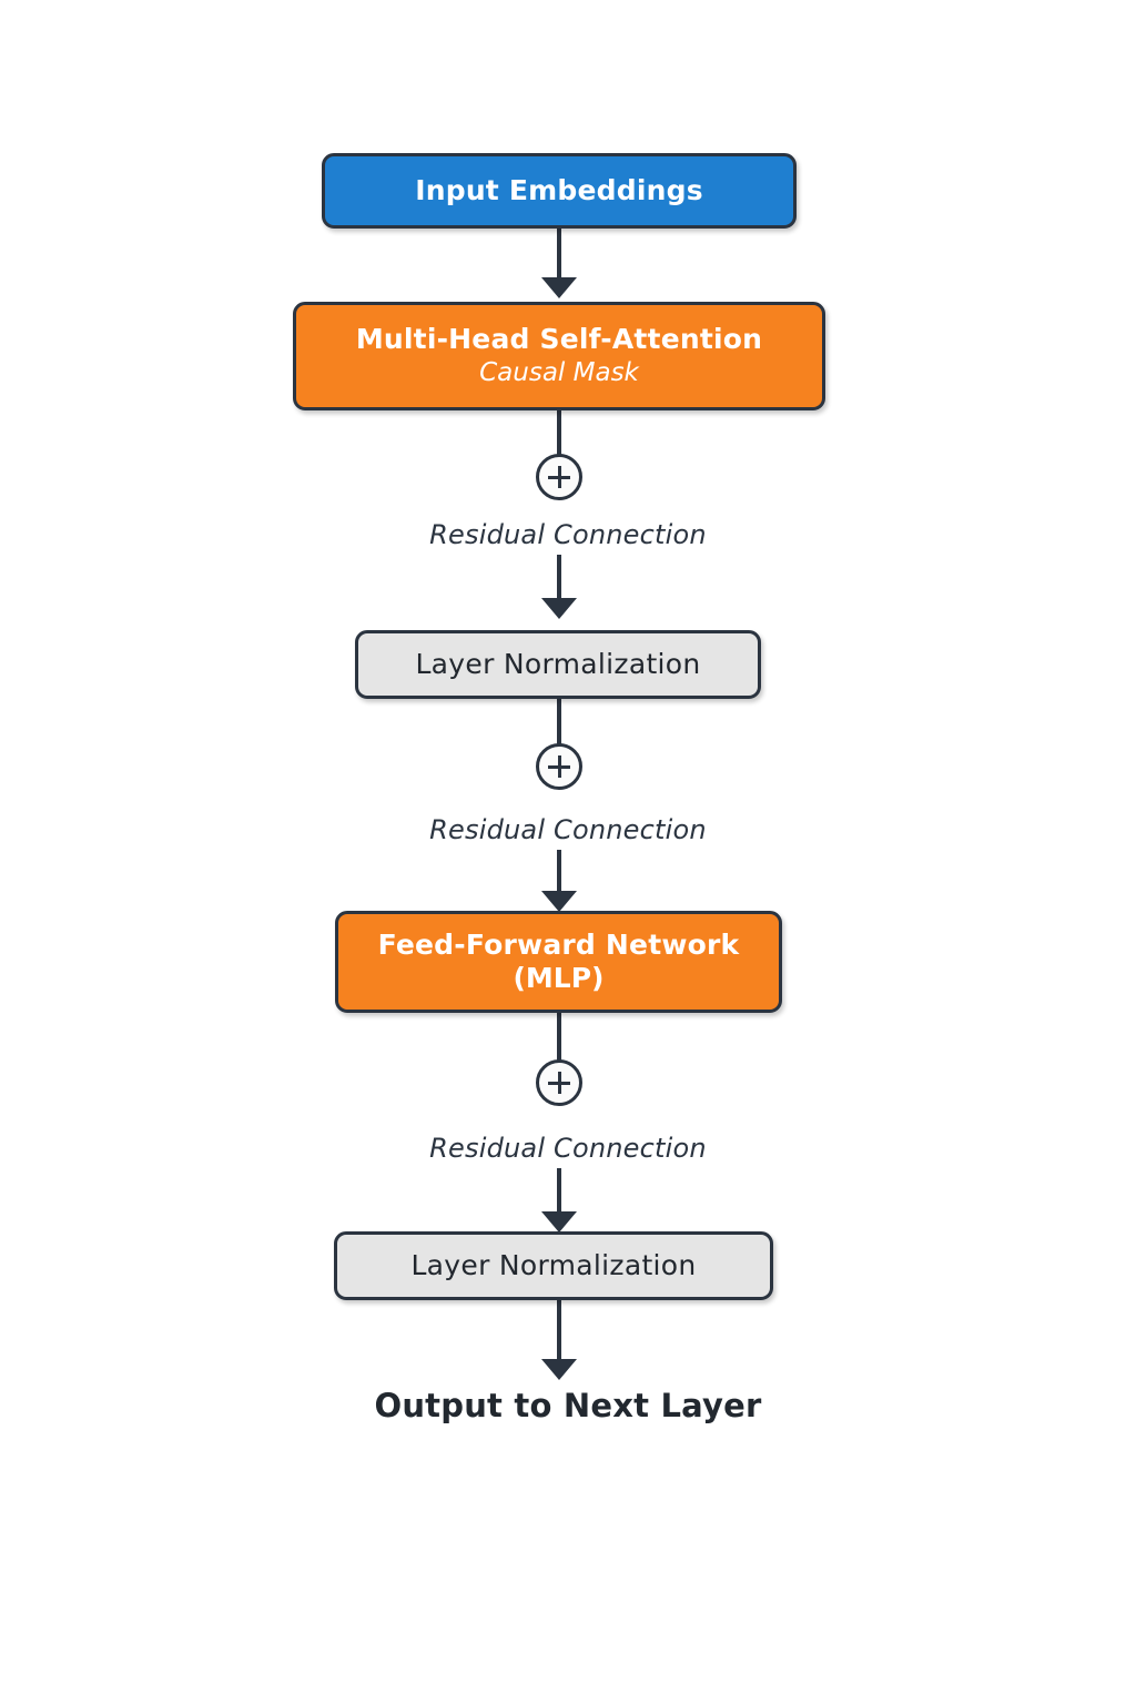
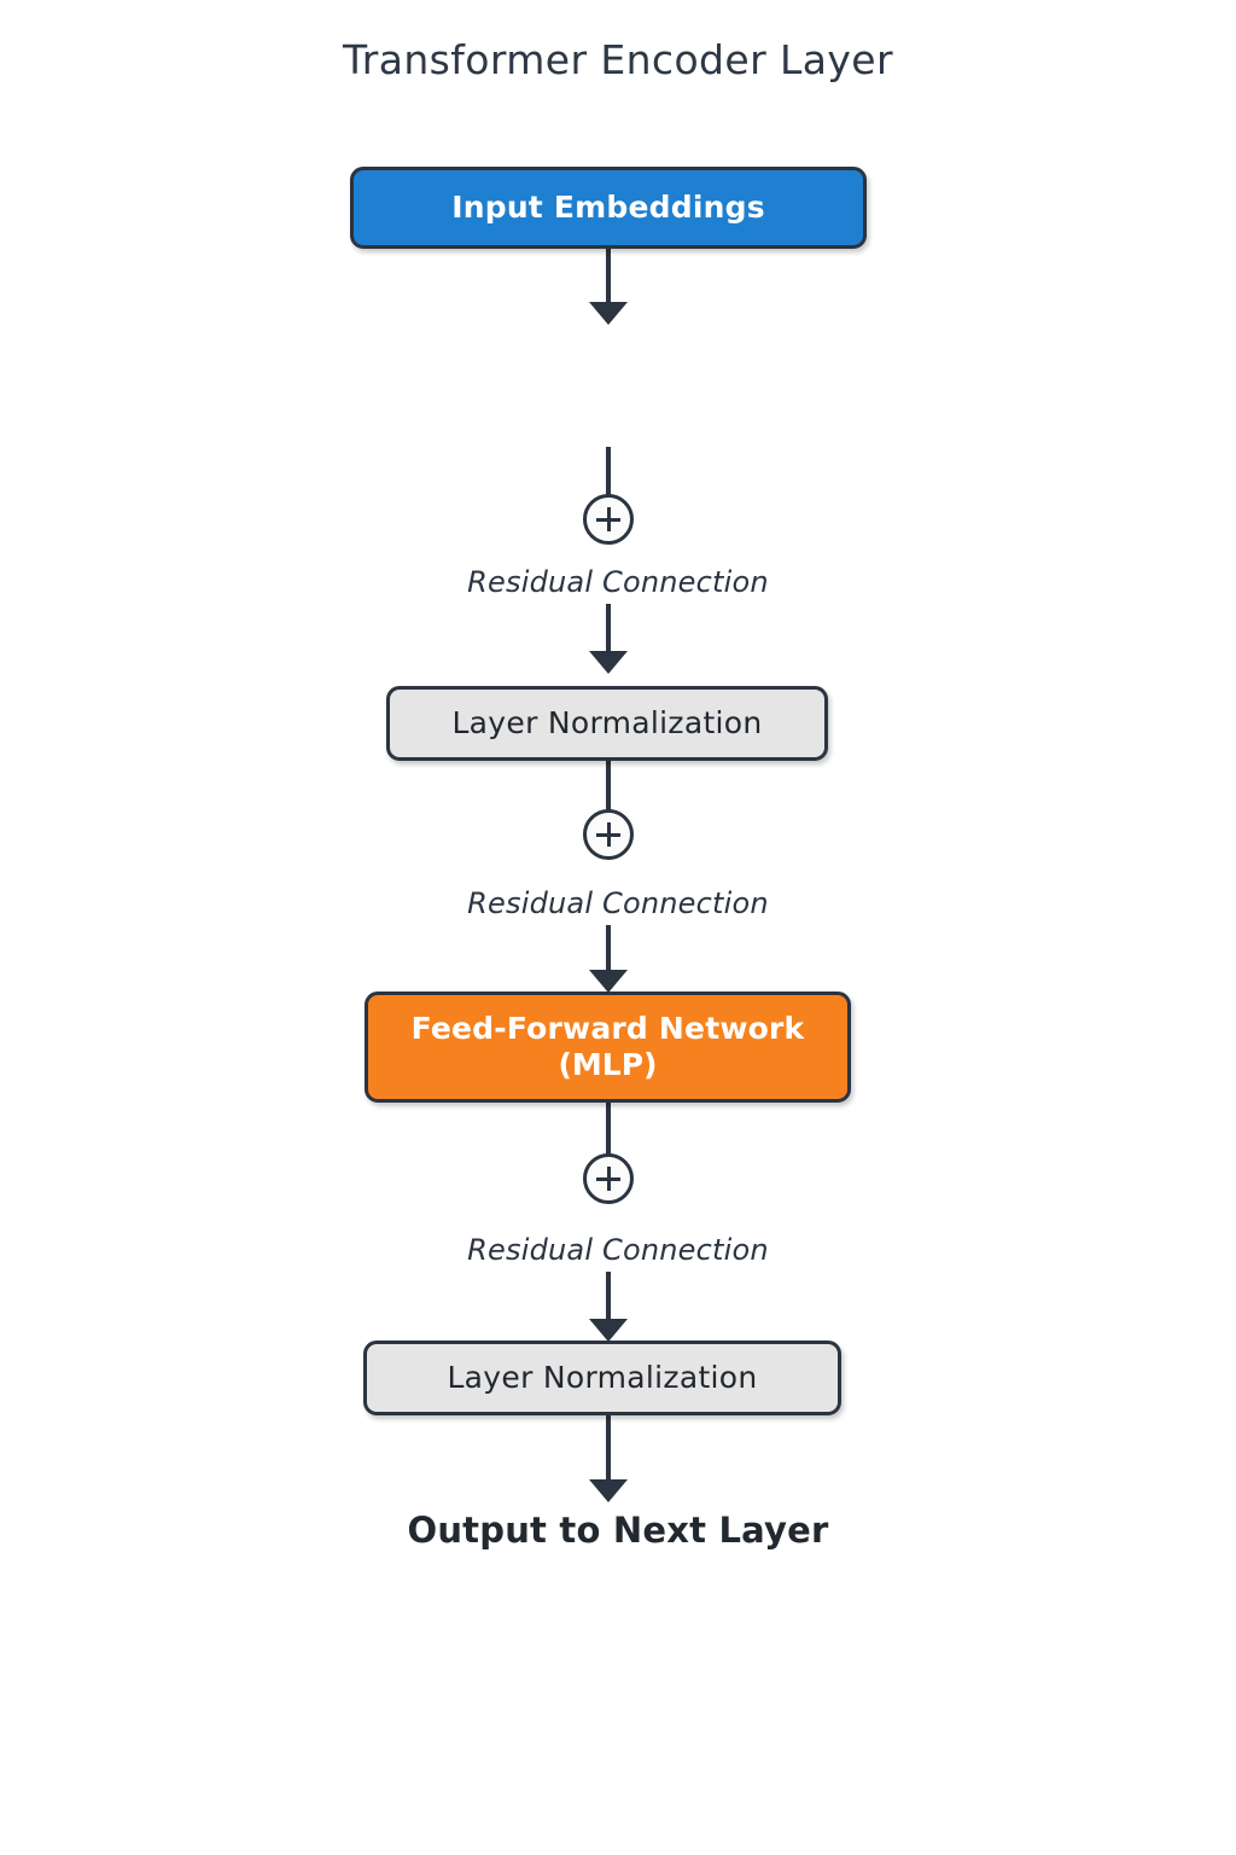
+ Transformer Encoder Layer
  Input Embeddings
- Multi-Head Self-Attention
- Causal Mask
  Residual Connection
  Layer Normalization
  Residual Connection
  Feed-Forward Network
  (MLP)
  Residual Connection
  Layer Normalization
  Output to Next Layer
